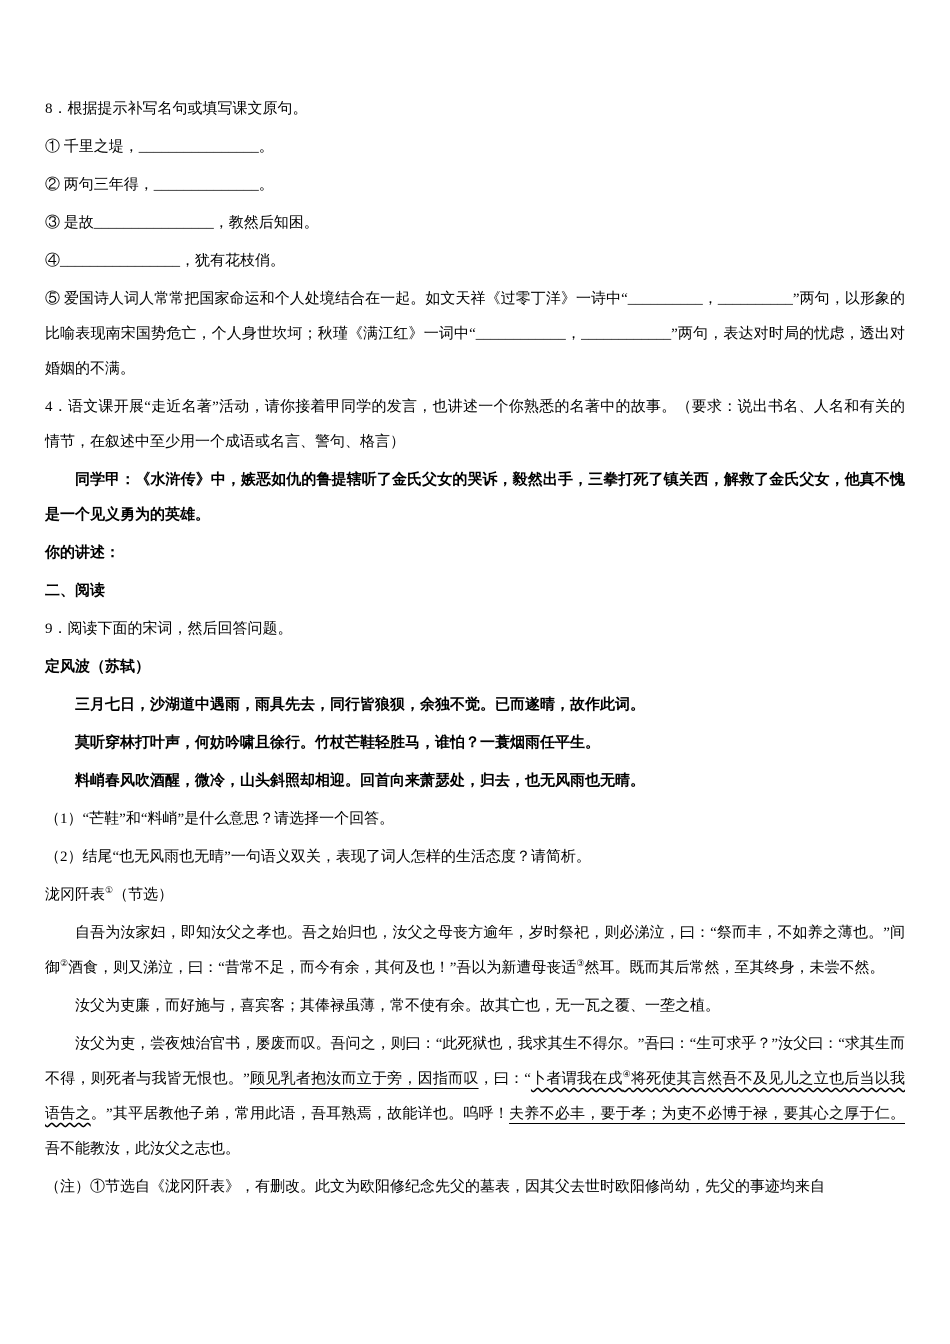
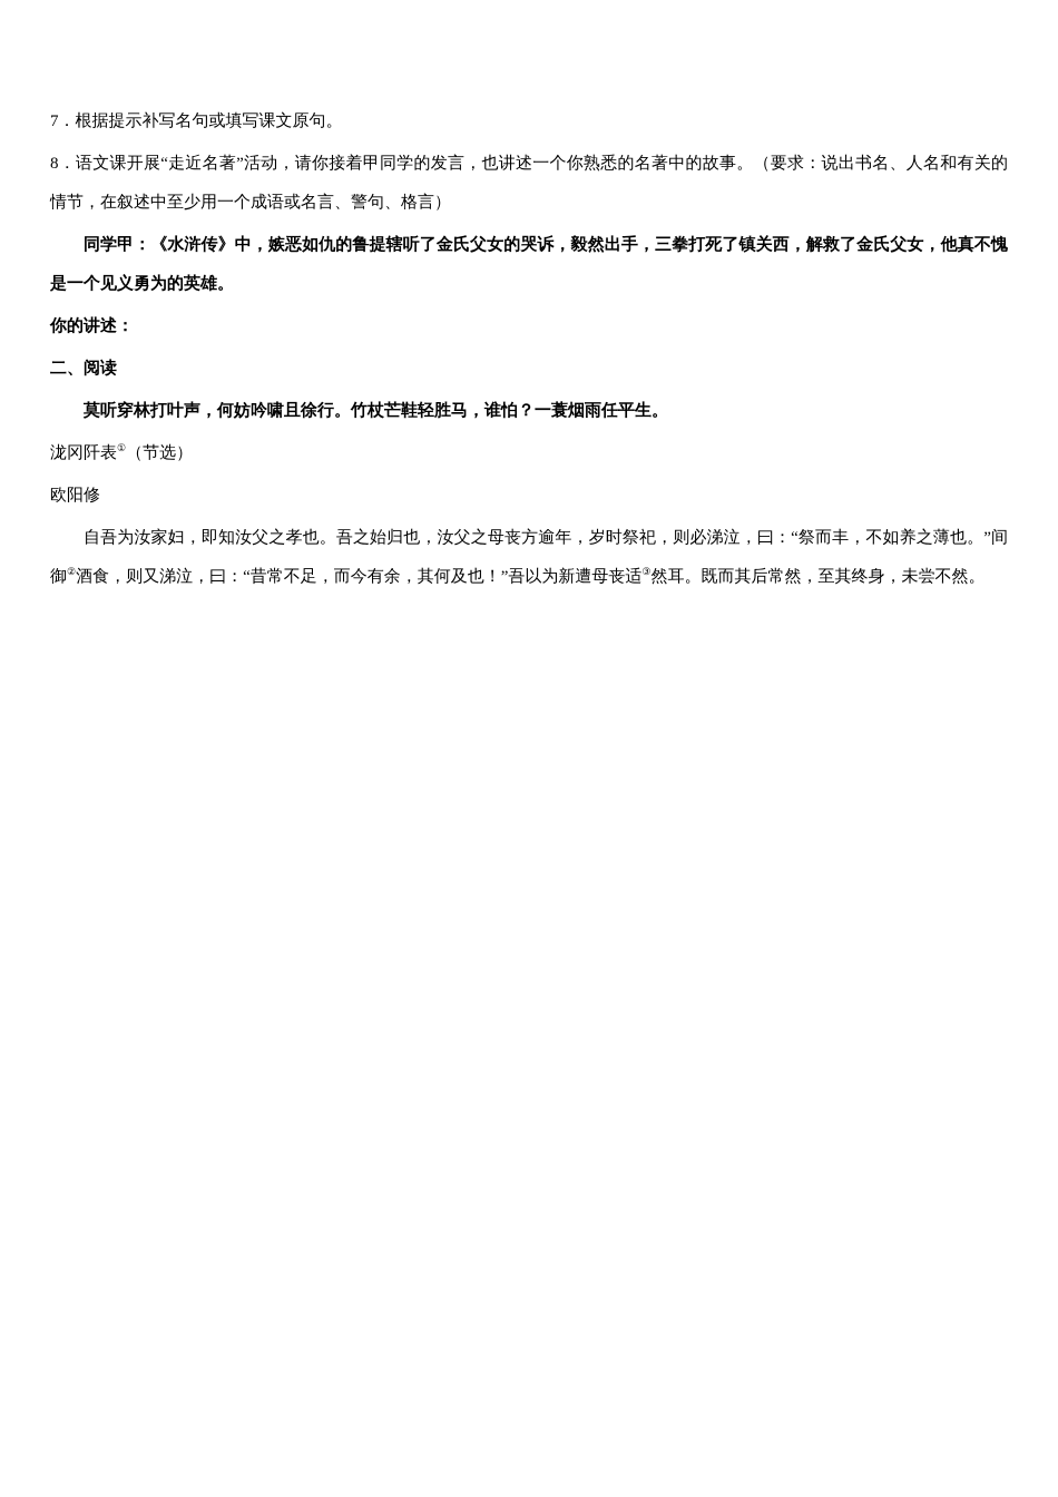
- 8．根据提示补写名句或填写课文原句。
+ 7．根据提示补写名句或填写课文原句。
- ① 千里之堤，________________。
- ② 两句三年得，______________。
- ③ 是故________________，教然后知困。
- ④________________，犹有花枝俏。
- ⑤ 爱国诗人词人常常把国家命运和个人处境结合在一起。如文天祥《过零丁洋》一诗中“__________，__________”两句，以形象的比喻表现南宋国势危亡，个人身世坎坷；秋瑾《满江红》一词中“____________，____________”两句，表达对时局的忧虑，透出对婚姻的不满。
- 4．语文课开展“走近名著”活动，请你接着甲同学的发言，也讲述一个你熟悉的名著中的故事。（要求：说出书名、人名和有关的情节，在叙述中至少用一个成语或名言、警句、格言）
+ 8．语文课开展“走近名著”活动，请你接着甲同学的发言，也讲述一个你熟悉的名著中的故事。（要求：说出书名、人名和有关的情节，在叙述中至少用一个成语或名言、警句、格言）
  同学甲：《水浒传》中，嫉恶如仇的鲁提辖听了金氏父女的哭诉，毅然出手，三拳打死了镇关西，解救了金氏父女，他真不愧是一个见义勇为的英雄。
  你的讲述：
  二、阅读
- 9．阅读下面的宋词，然后回答问题。
- 定风波（苏轼）
- 三月七日，沙湖道中遇雨，雨具先去，同行皆狼狈，余独不觉。已而遂晴，故作此词。
  莫听穿林打叶声，何妨吟啸且徐行。竹杖芒鞋轻胜马，谁怕？一蓑烟雨任平生。
- 料峭春风吹酒醒，微冷，山头斜照却相迎。回首向来萧瑟处，归去，也无风雨也无晴。
- （1）“芒鞋”和“料峭”是什么意思？请选择一个回答。
- （2）结尾“也无风雨也无晴”一句语义双关，表现了词人怎样的生活态度？请简析。
  泷冈阡表①（节选）
+ 欧阳修
  自吾为汝家妇，即知汝父之孝也。吾之始归也，汝父之母丧方逾年，岁时祭祀，则必涕泣，曰：“祭而丰，不如养之薄也。”间御②酒食，则又涕泣，曰：“昔常不足，而今有余，其何及也！”吾以为新遭母丧适③然耳。既而其后常然，至其终身，未尝不然。
- 汝父为吏廉，而好施与，喜宾客；其俸禄虽薄，常不使有余。故其亡也，无一瓦之覆、一垄之植。
- 汝父为吏，尝夜烛治官书，屡废而叹。吾问之，则曰：“此死狱也，我求其生不得尔。”吾曰：“生可求乎？”汝父曰：“求其生而不得，则死者与我皆无恨也。”顾见乳者抱汝而立于旁，因指而叹，曰：“卜者谓我在戌④将死使其言然吾不及见儿之立也后当以我语告之。”其平居教他子弟，常用此语，吾耳熟焉，故能详也。呜呼！夫养不必丰，要于孝；为吏不必博于禄，要其心之厚于仁。吾不能教汝，此汝父之志也。
- （注）①节选自《泷冈阡表》，有删改。此文为欧阳修纪念先父的墓表，因其父去世时欧阳修尚幼，先父的事迹均来自
